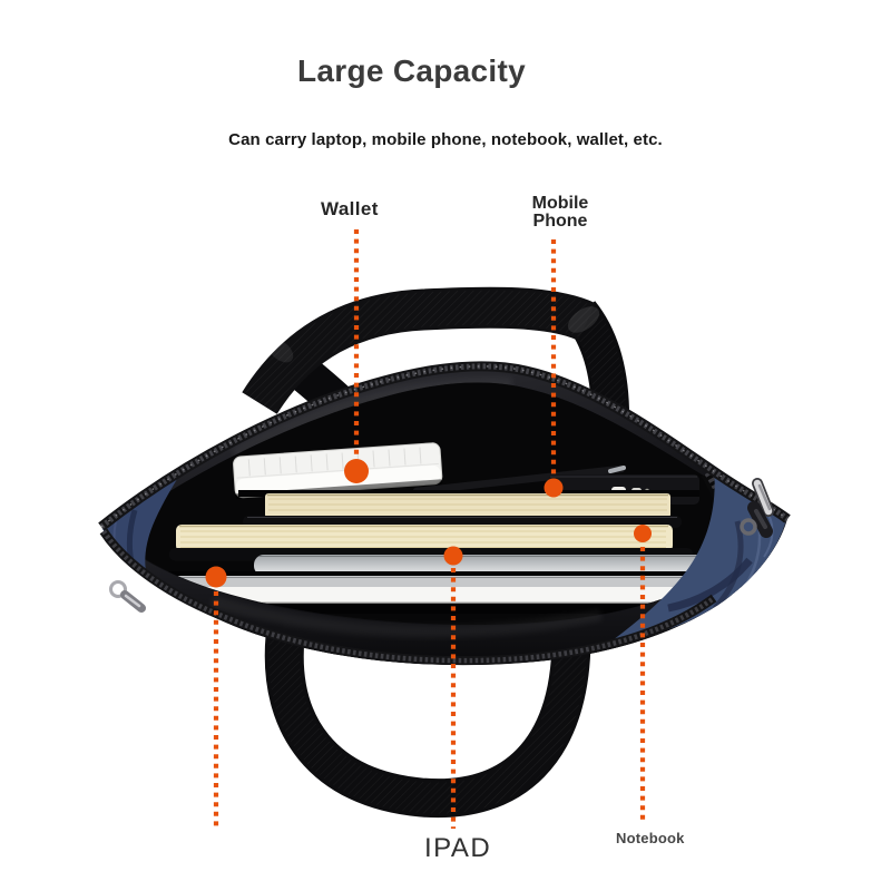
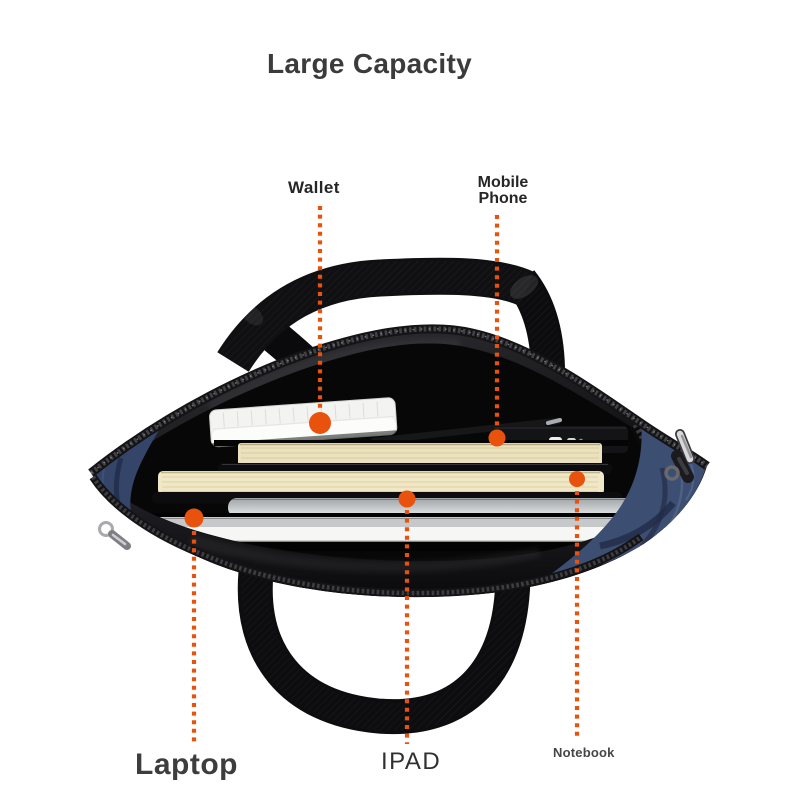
  Large Capacity
- Can carry laptop, mobile phone, notebook, wallet, etc.
  Wallet
  Mobile
  Phone
+ Laptop
  IPAD
  Notebook
